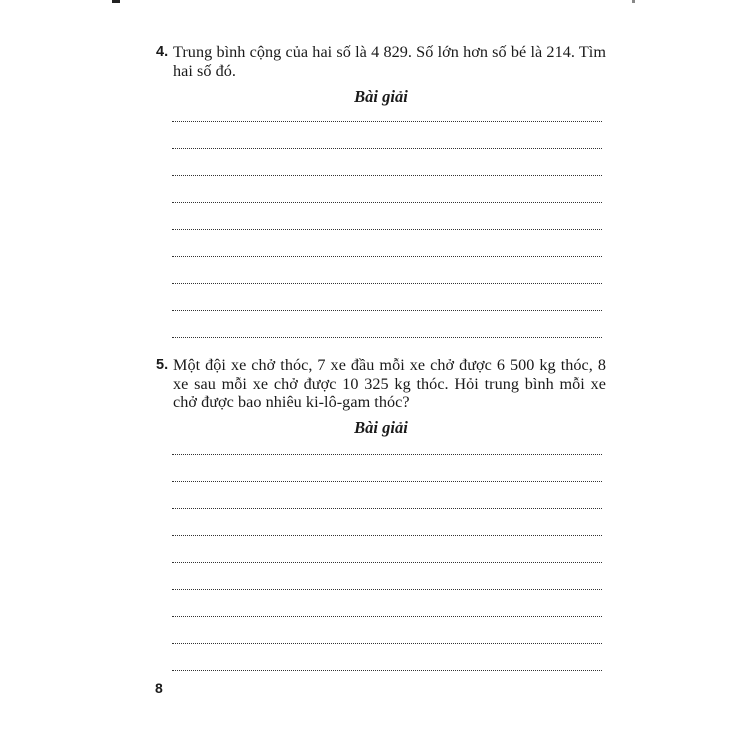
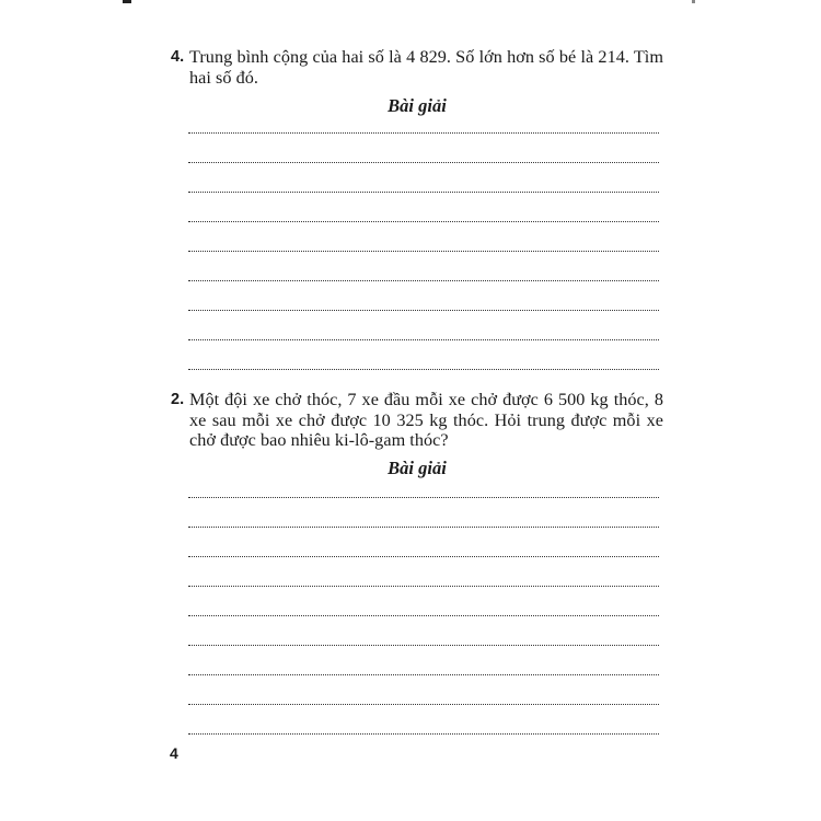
  4.
  Trung bình cộng của hai số là 4 829. Số lớn hơn số bé là 214. Tìm hai số đó.
  Bài giải
- 5.
+ 2.
- Một đội xe chở thóc, 7 xe đầu mỗi xe chở được 6 500 kg thóc, 8 xe sau mỗi xe chở được 10 325 kg thóc. Hỏi trung bình mỗi xe chở được bao nhiêu ki-lô-gam thóc?
+ Một đội xe chở thóc, 7 xe đầu mỗi xe chở được 6 500 kg thóc, 8 xe sau mỗi xe chở được 10 325 kg thóc. Hỏi trung được mỗi xe chở được bao nhiêu ki-lô-gam thóc?
  Bài giải
- 8
+ 4
